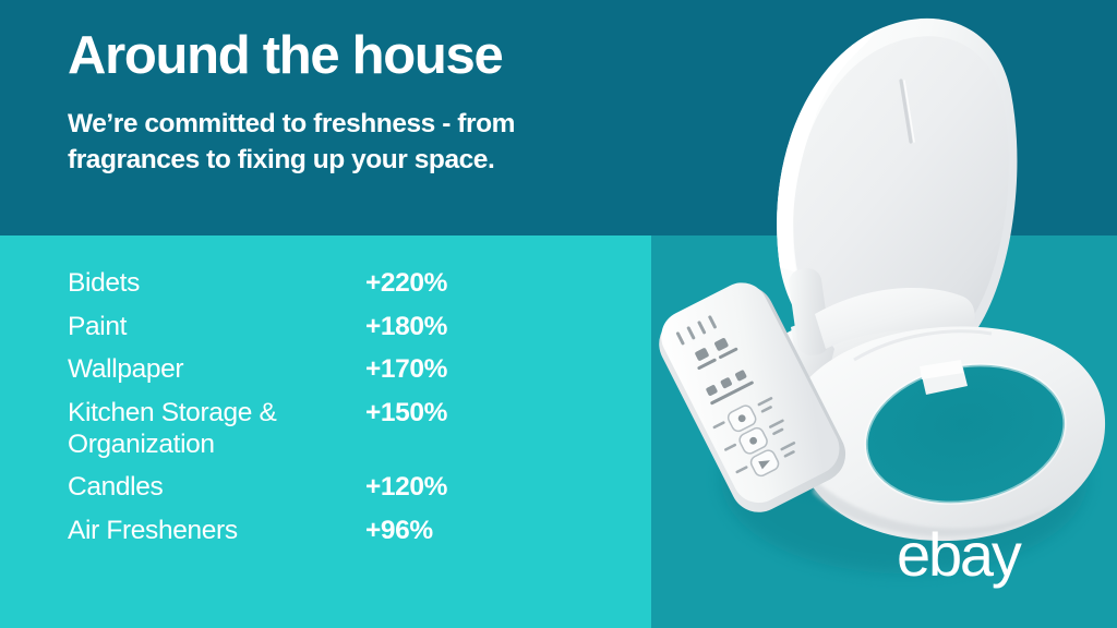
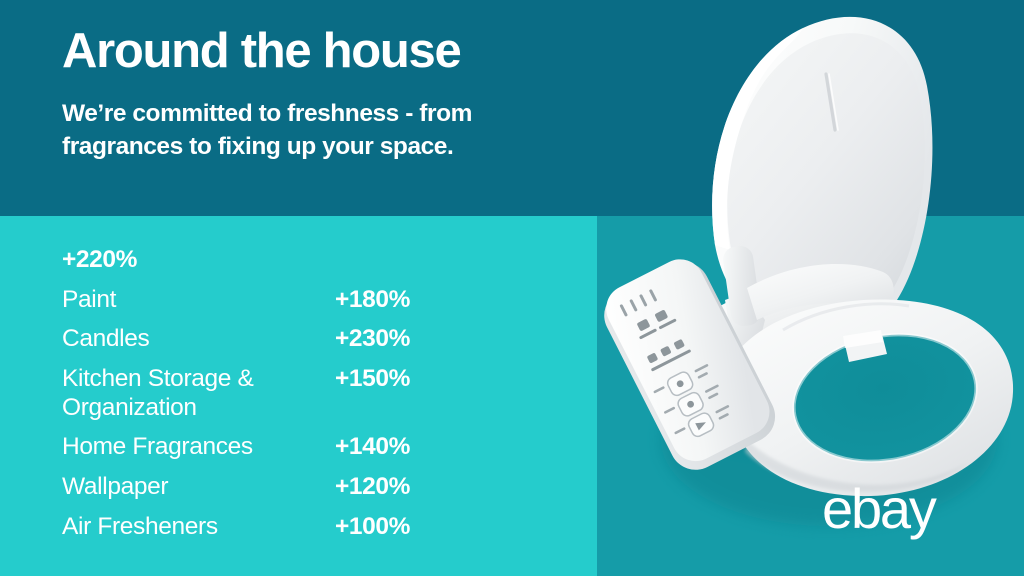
  Around the house
  We’re committed to freshness - from fragrances to fixing up your space.
- Bidets
  +220%
  Paint
  +180%
- Wallpaper
+ Candles
- +170%
+ +230%
  Kitchen Storage & Organization
  +150%
+ Home Fragrances
+ +140%
- Candles
+ Wallpaper
  +120%
  Air Fresheners
- +96%
+ +100%
  ebay
